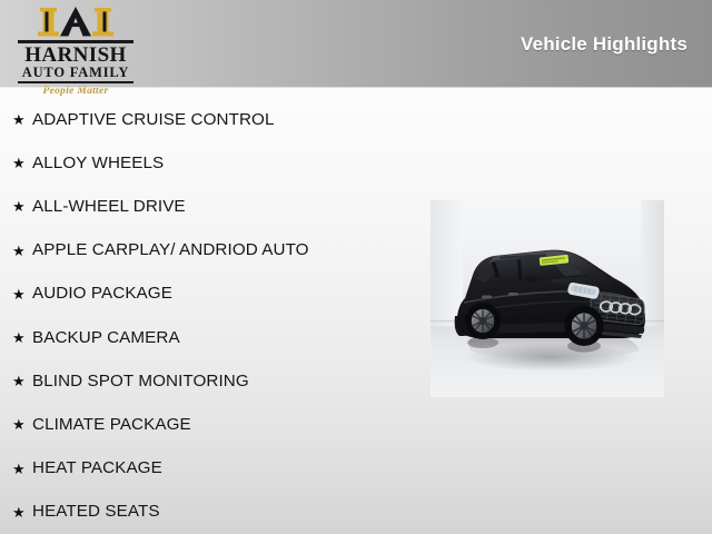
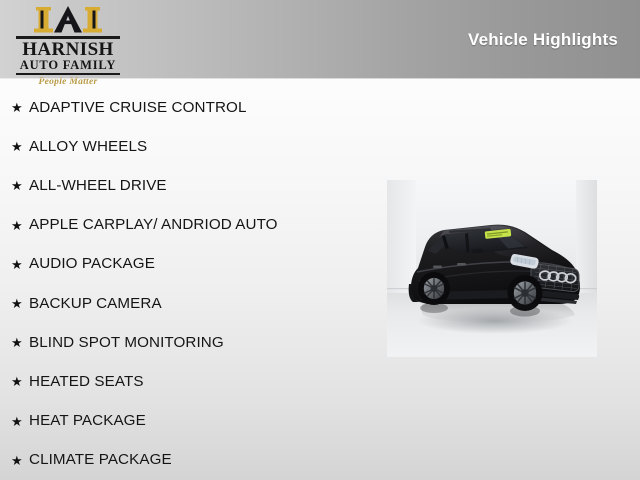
  HARNISH
  AUTO FAMILY
  People Matter
  Vehicle Highlights
  ★
  ADAPTIVE CRUISE CONTROL
  ★
  ALLOY WHEELS
  ★
  ALL-WHEEL DRIVE
  ★
  APPLE CARPLAY/ ANDRIOD AUTO
  ★
  AUDIO PACKAGE
  ★
  BACKUP CAMERA
  ★
  BLIND SPOT MONITORING
  ★
- CLIMATE PACKAGE
+ HEATED SEATS
  ★
  HEAT PACKAGE
  ★
- HEATED SEATS
+ CLIMATE PACKAGE
